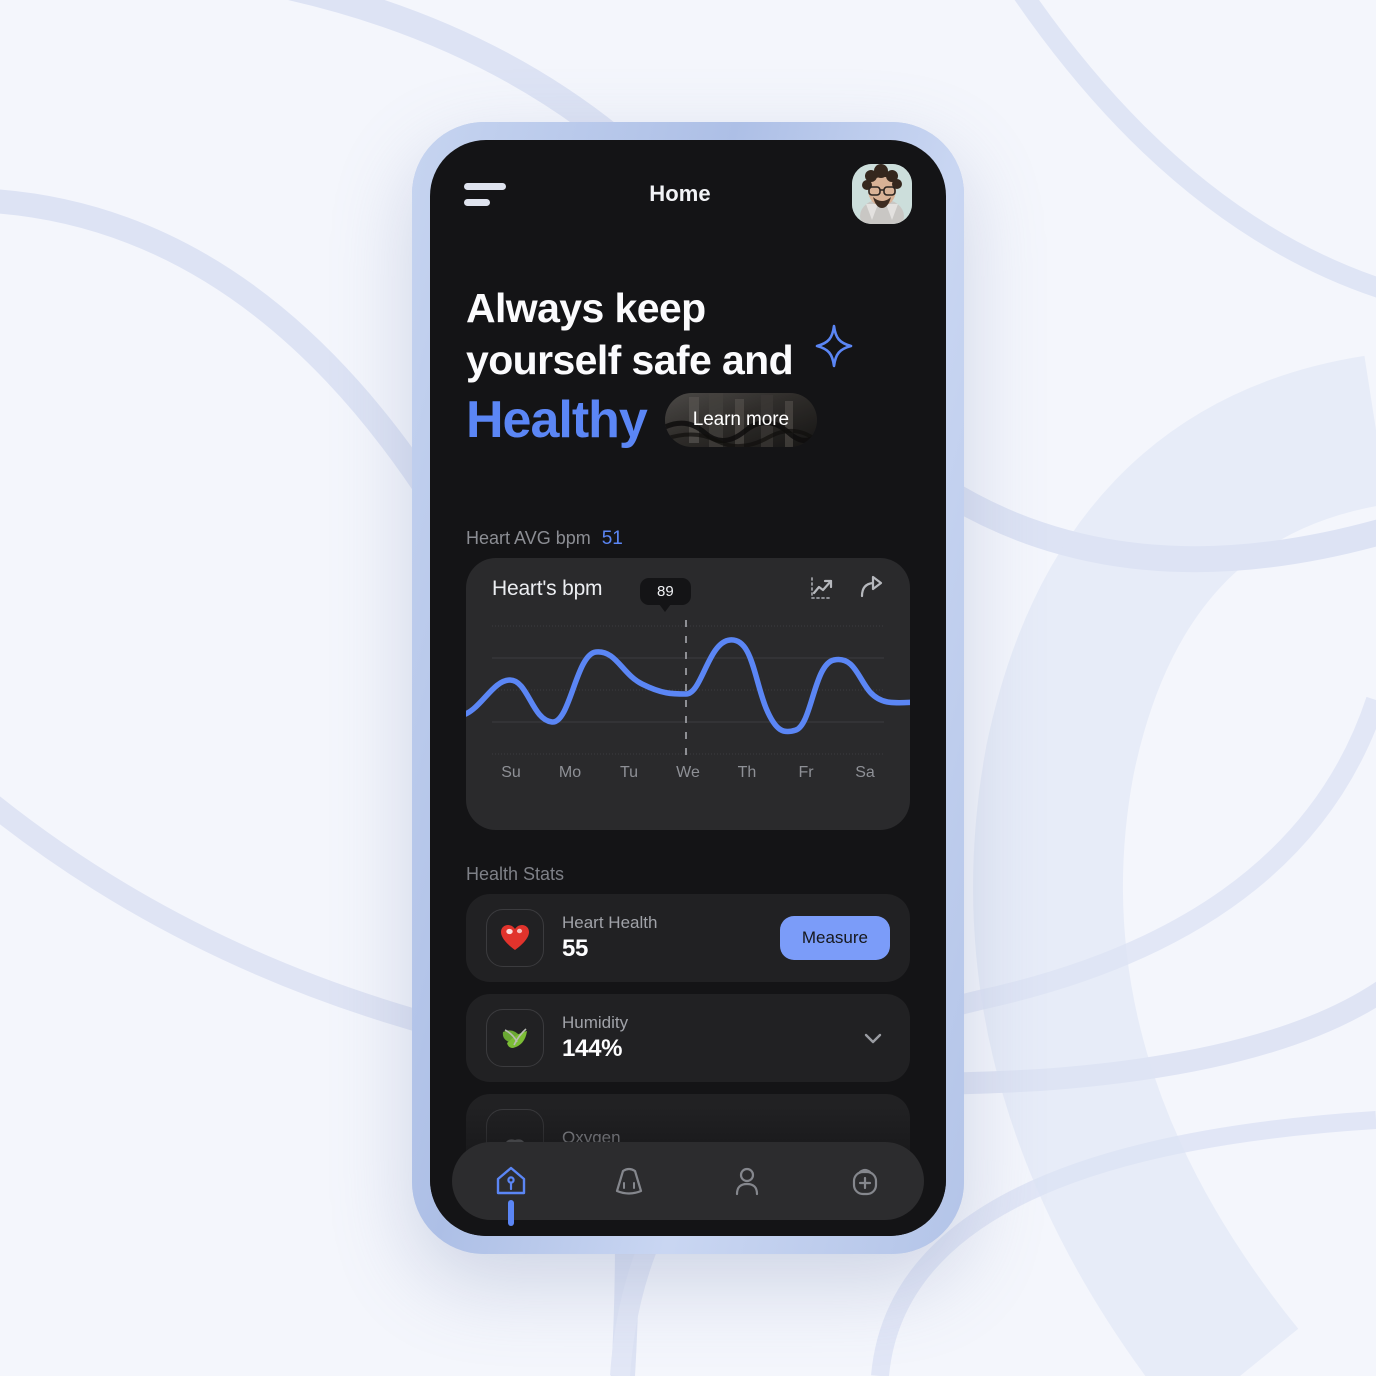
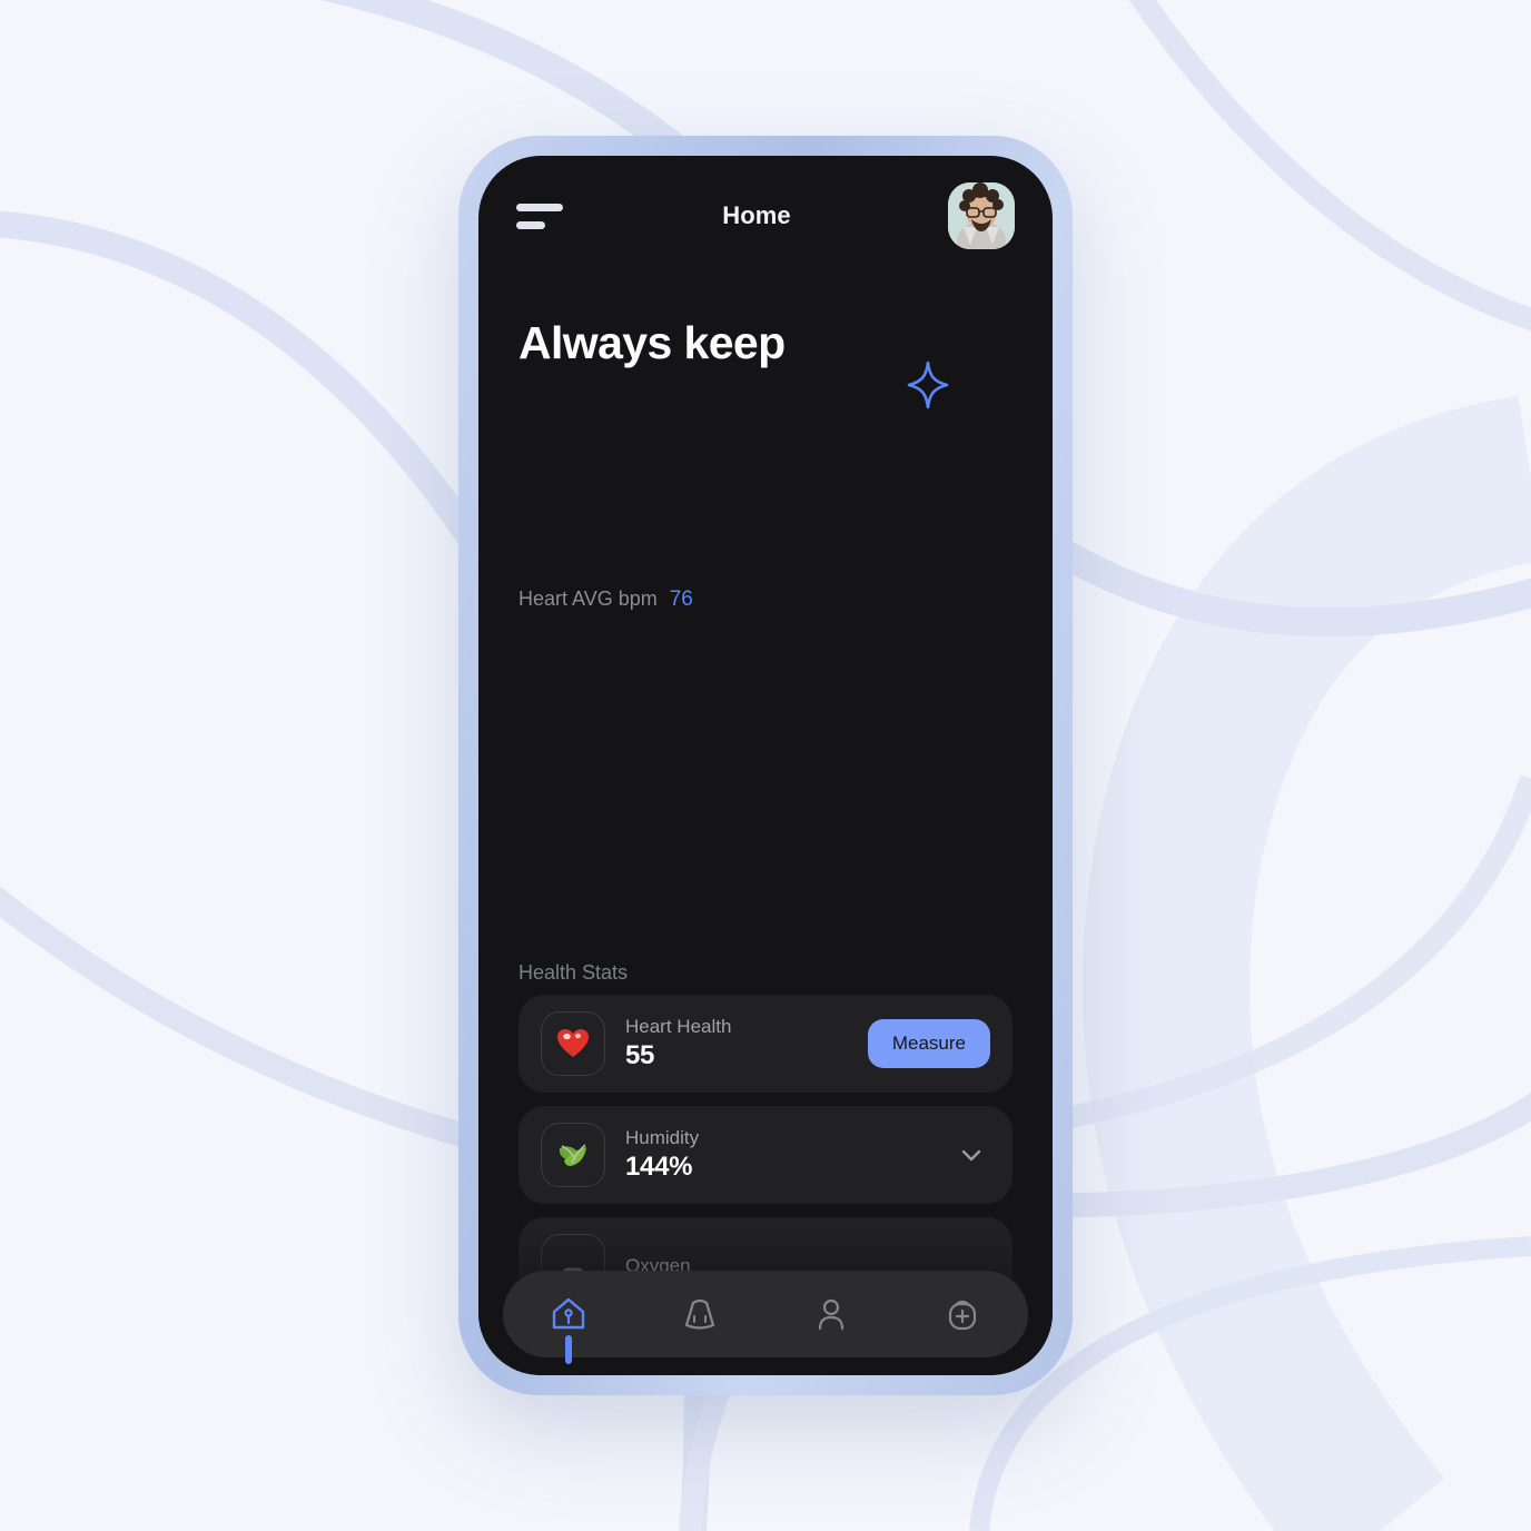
  Home
  Always keep
- yourself safe and
- Healthy
- Learn more
  Heart AVG bpm
- 51
+ 76
- Heart's bpm
- 89
- Su
- Mo
- Tu
- We
- Th
- Fr
- Sa
  Health Stats
  Heart Health
  55
  Measure
  Humidity
  144%
